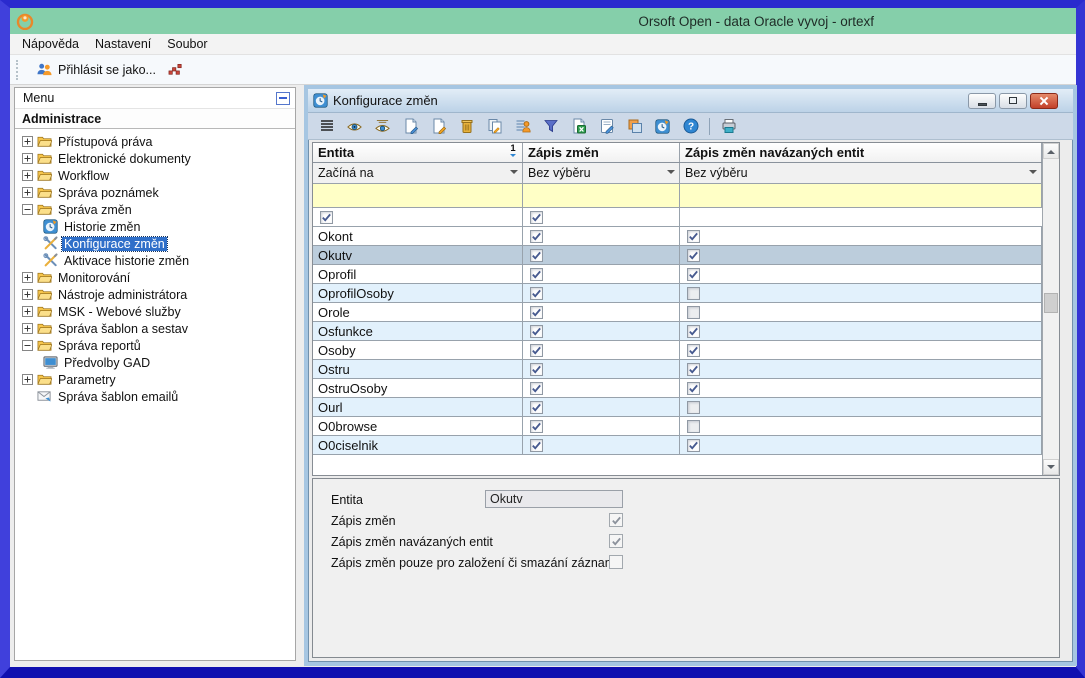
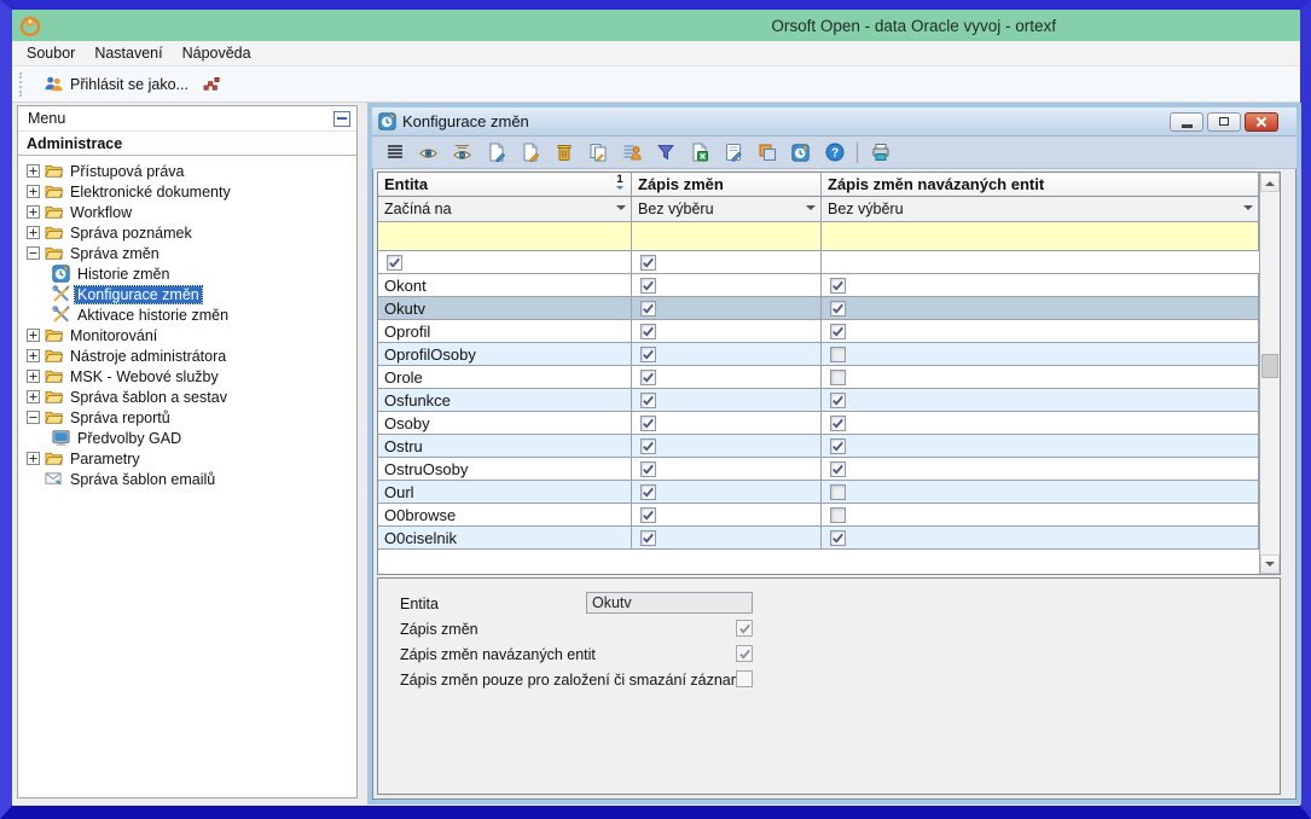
  Orsoft Open - data Oracle vyvoj - ortexf
- Nápověda
+ Soubor
  Nastavení
- Soubor
+ Nápověda
  Přihlásit se jako...
  Menu
  Administrace
  Přístupová práva
  Elektronické dokumenty
  Workflow
  Správa poznámek
  Správa změn
  Historie změn
  Konfigurace změn
  Aktivace historie změn
  Monitorování
  Nástroje administrátora
  MSK - Webové služby
  Správa šablon a sestav
  Správa reportů
  Předvolby GAD
  Parametry
  Správa šablon emailů
  Konfigurace změn
  ?
  Entita
  1
  Zápis změn
  Zápis změn navázaných entit
  Začíná na
  Bez výběru
  Bez výběru
  Okont
  Okutv
  Oprofil
  OprofilOsoby
  Orole
  Osfunkce
  Osoby
  Ostru
  OstruOsoby
  Ourl
  O0browse
  O0ciselnik
  Entita
  Okutv
  Zápis změn
  Zápis změn navázaných entit
  Zápis změn pouze pro založení či smazání zázna
